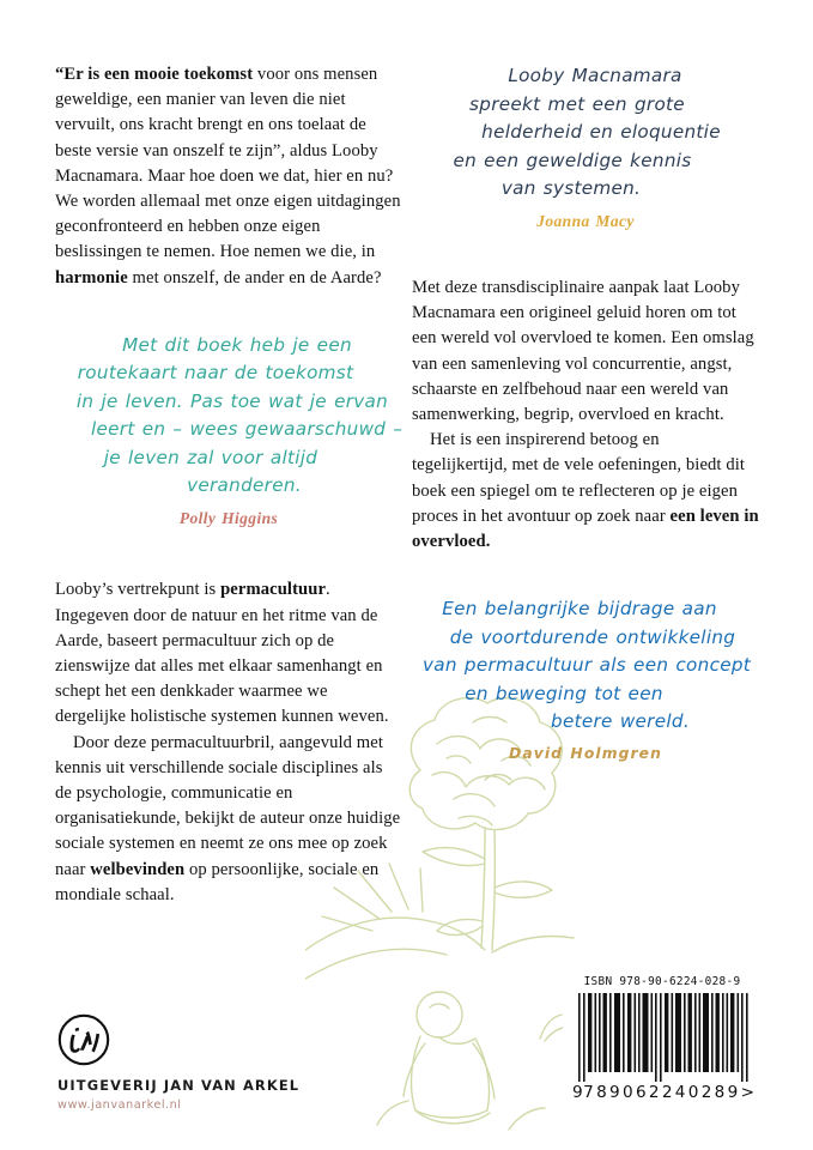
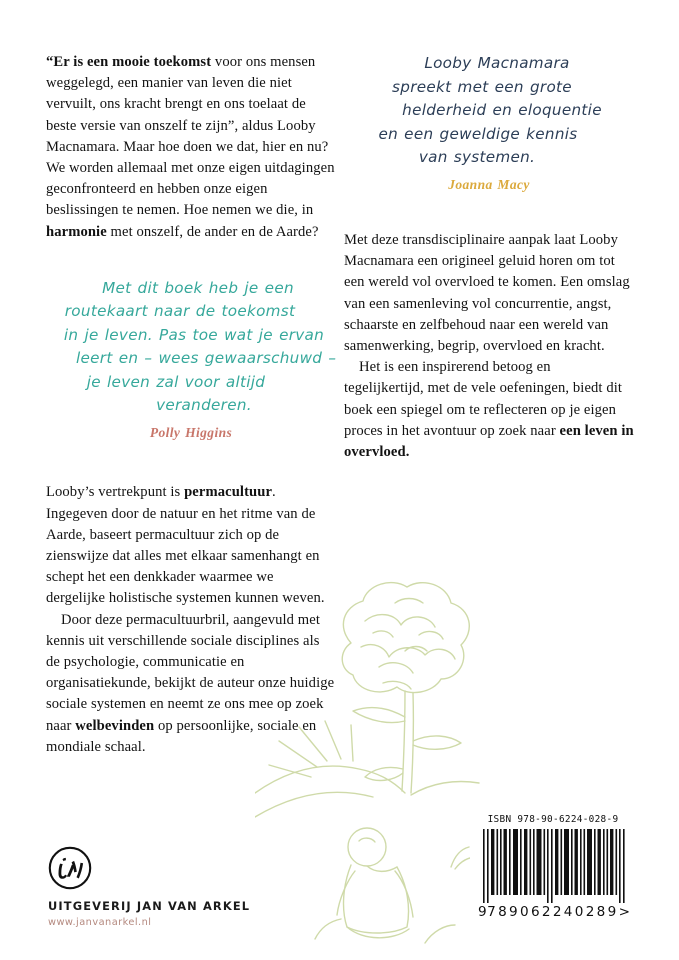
- “Er is een mooie toekomst voor ons mensen geweldige, een manier van leven die niet vervuilt, ons kracht brengt en ons toelaat de beste versie van onszelf te zijn”, aldus Looby Macnamara. Maar hoe doen we dat, hier en nu? We worden allemaal met onze eigen uitdagingen geconfronteerd en hebben onze eigen beslissingen te nemen. Hoe nemen we die, in harmonie met onszelf, de ander en de Aarde?
+ “Er is een mooie toekomst voor ons mensen weggelegd, een manier van leven die niet vervuilt, ons kracht brengt en ons toelaat de beste versie van onszelf te zijn”, aldus Looby Macnamara. Maar hoe doen we dat, hier en nu? We worden allemaal met onze eigen uitdagingen geconfronteerd en hebben onze eigen beslissingen te nemen. Hoe nemen we die, in harmonie met onszelf, de ander en de Aarde?
  Met dit boek heb je een
  routekaart naar de toekomst
  in je leven. Pas toe wat je ervan
  leert en – wees gewaarschuwd –
  je leven zal voor altijd
  veranderen.
  Polly Higgins
  Looby’s vertrekpunt is permacultuur. Ingegeven door de natuur en het ritme van de Aarde, baseert permacultuur zich op de zienswijze dat alles met elkaar samenhangt en schept het een denkkader waarmee we dergelijke holistische systemen kunnen weven.
  Door deze permacultuurbril, aangevuld met kennis uit verschillende sociale disciplines als de psychologie, communicatie en organisatiekunde, bekijkt de auteur onze huidige sociale systemen en neemt ze ons mee op zoek naar welbevinden op persoonlijke, sociale en mondiale schaal.
  Looby Macnamara
  spreekt met een grote
  helderheid en eloquentie
  en een geweldige kennis
  van systemen.
  Joanna Macy
  Met deze transdisciplinaire aanpak laat Looby Macnamara een origineel geluid horen om tot een wereld vol overvloed te komen. Een omslag van een samenleving vol concurrentie, angst, schaarste en zelfbehoud naar een wereld van samenwerking, begrip, overvloed en kracht.
  Het is een inspirerend betoog en tegelijkertijd, met de vele oefeningen, biedt dit boek een spiegel om te reflecteren op je eigen proces in het avontuur op zoek naar een leven in overvloed.
- Een belangrijke bijdrage aan
- de voortdurende ontwikkeling
- van permacultuur als een concept
- en beweging tot een
- betere wereld.
- David Holmgren
  UITGEVERIJ JAN VAN ARKEL
  www.janvanarkel.nl
  ISBN 978-90-6224-028-9
  9
  789062
  240289
  >
